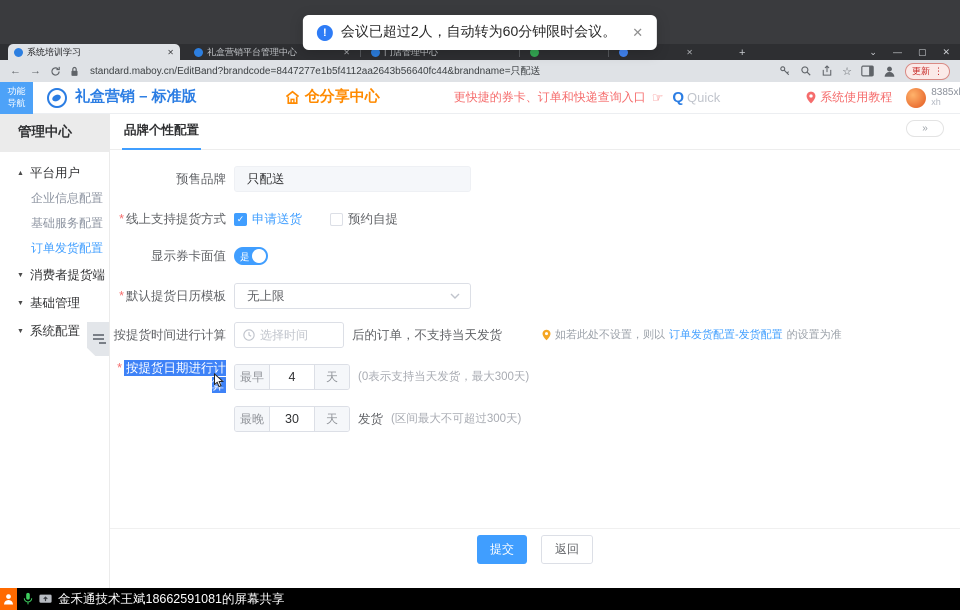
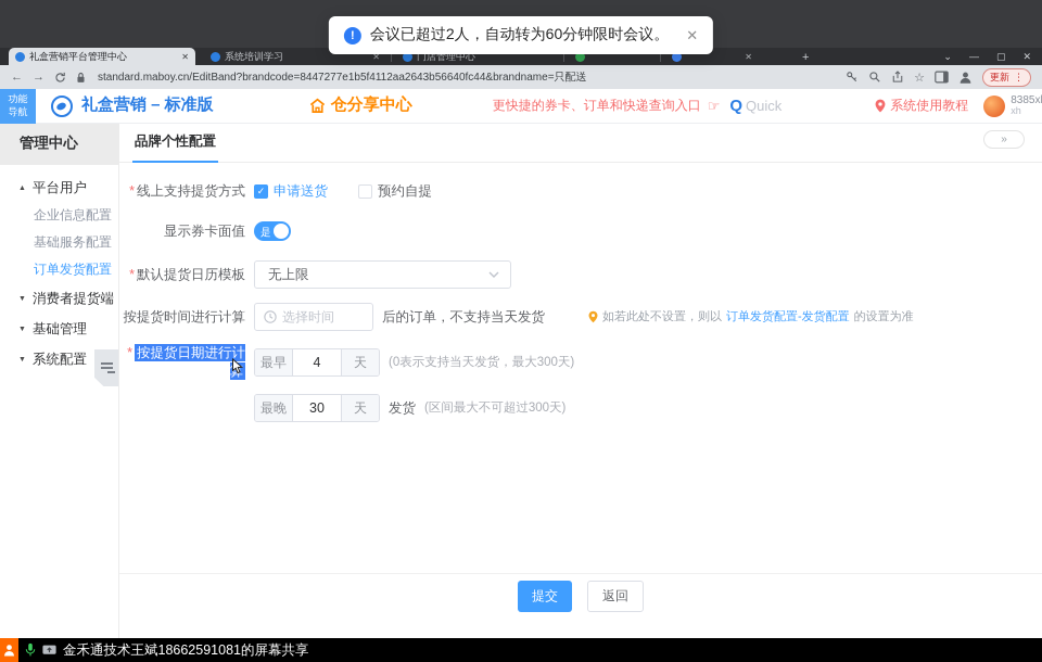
- 系统培训学习
+ 礼盒营销平台管理中心
  ✕
- 礼盒营销平台管理中心
+ 系统培训学习
  ✕
  门店管理中心
  ✕
  +
  ⌄
  —
  ▢
  ✕
  ←
  →
  standard.maboy.cn/EditBand?brandcode=8447277e1b5f4112aa2643b56640fc44&brandname=只配送
  ☆
  更新
  ⋮
  功能
  导航
  礼盒营销 – 标准版
  仓分享中心
  更快捷的券卡、订单和快递查询入口
  ☞
  Q
  Quick
  系统使用教程
  8385x
  xh
  管理中心
  平台用户
  企业信息配置
  基础服务配置
  订单发货配置
  消费者提货端
  基础管理
  系统配置
  品牌个性配置
  »
- 预售品牌
- 只配送
  * 线上支持提货方式
  ✓
  申请送货
  预约自提
  显示券卡面值
  是
  * 默认提货日历模板
  无上限
  按提货时间进行计算
  选择时间
  后的订单，不支持当天发货
  如若此处不设置，则以
  订单发货配置-发货配置
  的设置为准
  * 按提货日期进行计算
  最早
  4
  天
  (0表示支持当天发货，最大300天)
  最晚
  30
  天
  发货
  (区间最大不可超过300天)
  提交
  返回
  金禾通技术王斌18662591081的屏幕共享
  !
  会议已超过2人，自动转为60分钟限时会议。
  ✕
